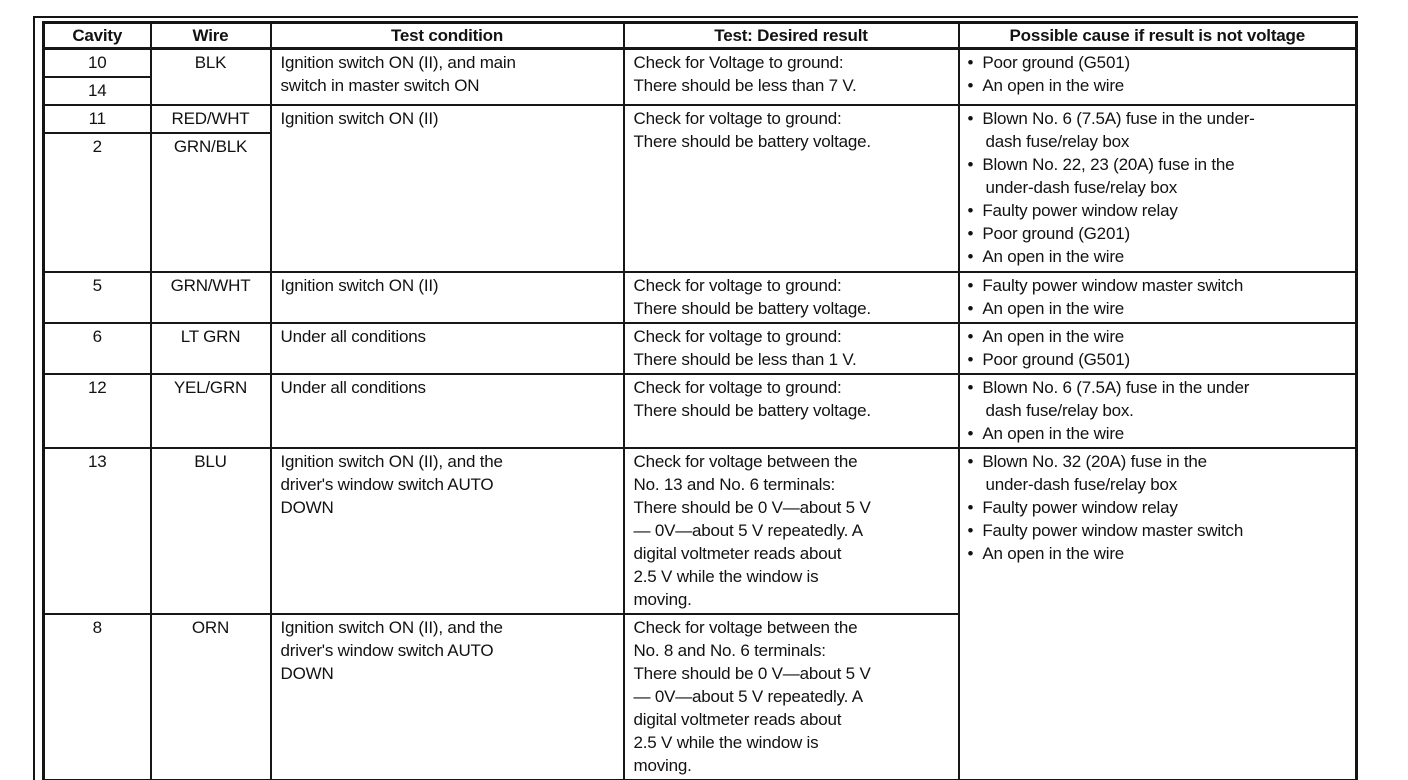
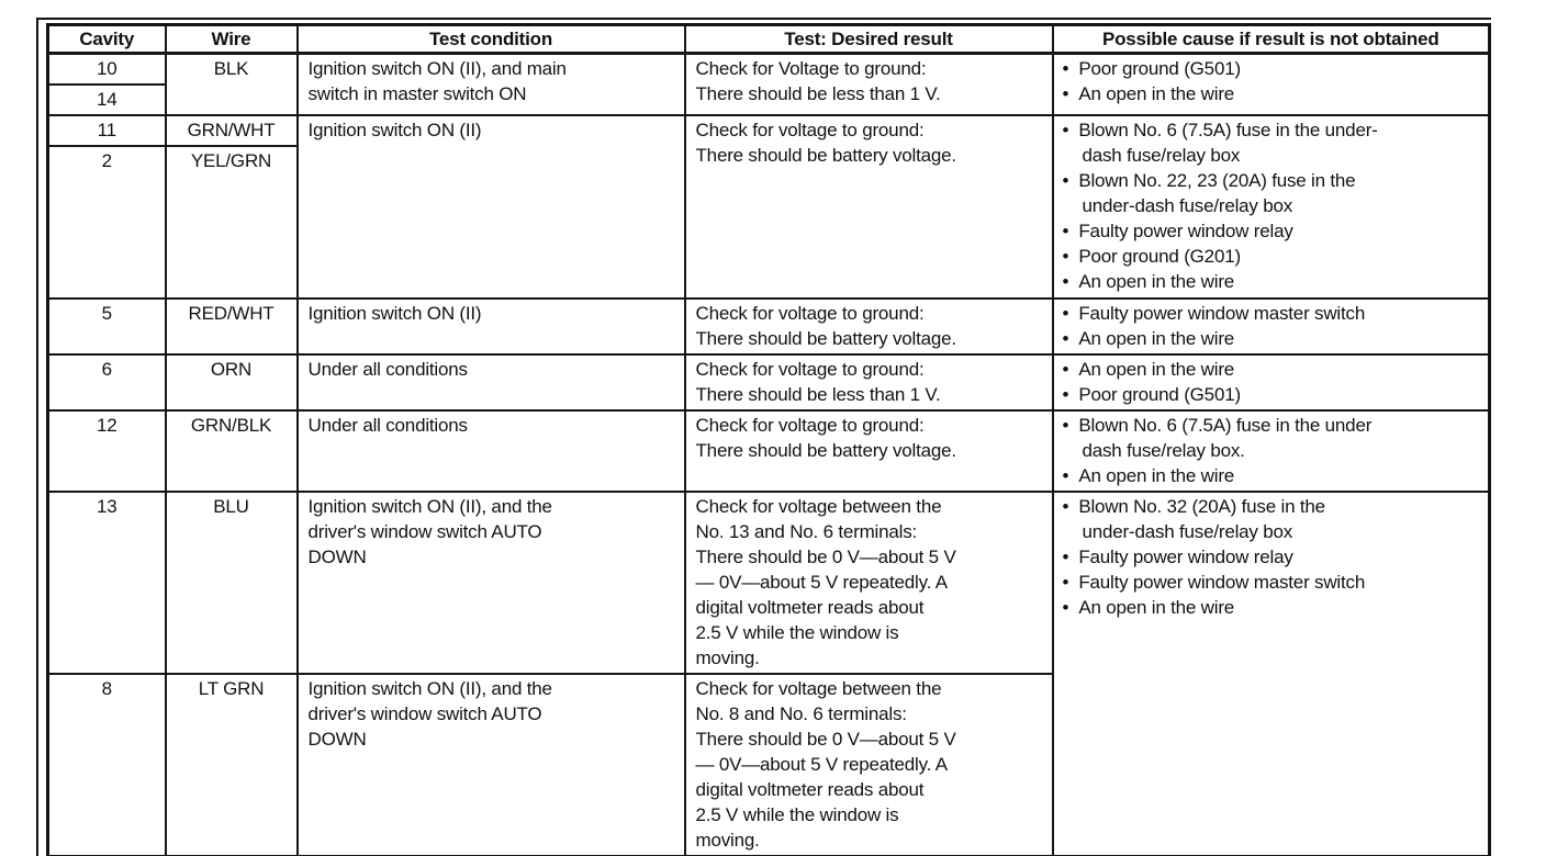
- Cavity	Wire	Test condition	Test: Desired result	Possible cause if result is not voltage
+ Cavity	Wire	Test condition	Test: Desired result	Possible cause if result is not obtained
- 10	BLK	Ignition switch ON (II), and main switch in master switch ON	Check for Voltage to ground: There should be less than 7 V.	Poor ground (G501)An open in the wire
+ 10	BLK	Ignition switch ON (II), and main switch in master switch ON	Check for Voltage to ground: There should be less than 1 V.	Poor ground (G501)An open in the wire
  14
- 11	RED/WHT	Ignition switch ON (II)	Check for voltage to ground: There should be battery voltage.	Blown No. 6 (7.5A) fuse in the under- dash fuse/relay boxBlown No. 22, 23 (20A) fuse in the under-dash fuse/relay boxFaulty power window relayPoor ground (G201)An open in the wire
+ 11	GRN/WHT	Ignition switch ON (II)	Check for voltage to ground: There should be battery voltage.	Blown No. 6 (7.5A) fuse in the under- dash fuse/relay boxBlown No. 22, 23 (20A) fuse in the under-dash fuse/relay boxFaulty power window relayPoor ground (G201)An open in the wire
- 2	GRN/BLK
+ 2	YEL/GRN
- 5	GRN/WHT	Ignition switch ON (II)	Check for voltage to ground: There should be battery voltage.	Faulty power window master switchAn open in the wire
+ 5	RED/WHT	Ignition switch ON (II)	Check for voltage to ground: There should be battery voltage.	Faulty power window master switchAn open in the wire
- 6	LT GRN	Under all conditions	Check for voltage to ground: There should be less than 1 V.	An open in the wirePoor ground (G501)
+ 6	ORN	Under all conditions	Check for voltage to ground: There should be less than 1 V.	An open in the wirePoor ground (G501)
- 12	YEL/GRN	Under all conditions	Check for voltage to ground: There should be battery voltage.	Blown No. 6 (7.5A) fuse in the under dash fuse/relay box.An open in the wire
+ 12	GRN/BLK	Under all conditions	Check for voltage to ground: There should be battery voltage.	Blown No. 6 (7.5A) fuse in the under dash fuse/relay box.An open in the wire
  13	BLU	Ignition switch ON (II), and the driver's window switch AUTO DOWN	Check for voltage between the No. 13 and No. 6 terminals: There should be 0 V—about 5 V — 0V—about 5 V repeatedly. A digital voltmeter reads about 2.5 V while the window is moving.	Blown No. 32 (20A) fuse in the under-dash fuse/relay boxFaulty power window relayFaulty power window master switchAn open in the wire
- 8	ORN	Ignition switch ON (II), and the driver's window switch AUTO DOWN	Check for voltage between the No. 8 and No. 6 terminals: There should be 0 V—about 5 V — 0V—about 5 V repeatedly. A digital voltmeter reads about 2.5 V while the window is moving.
+ 8	LT GRN	Ignition switch ON (II), and the driver's window switch AUTO DOWN	Check for voltage between the No. 8 and No. 6 terminals: There should be 0 V—about 5 V — 0V—about 5 V repeatedly. A digital voltmeter reads about 2.5 V while the window is moving.
